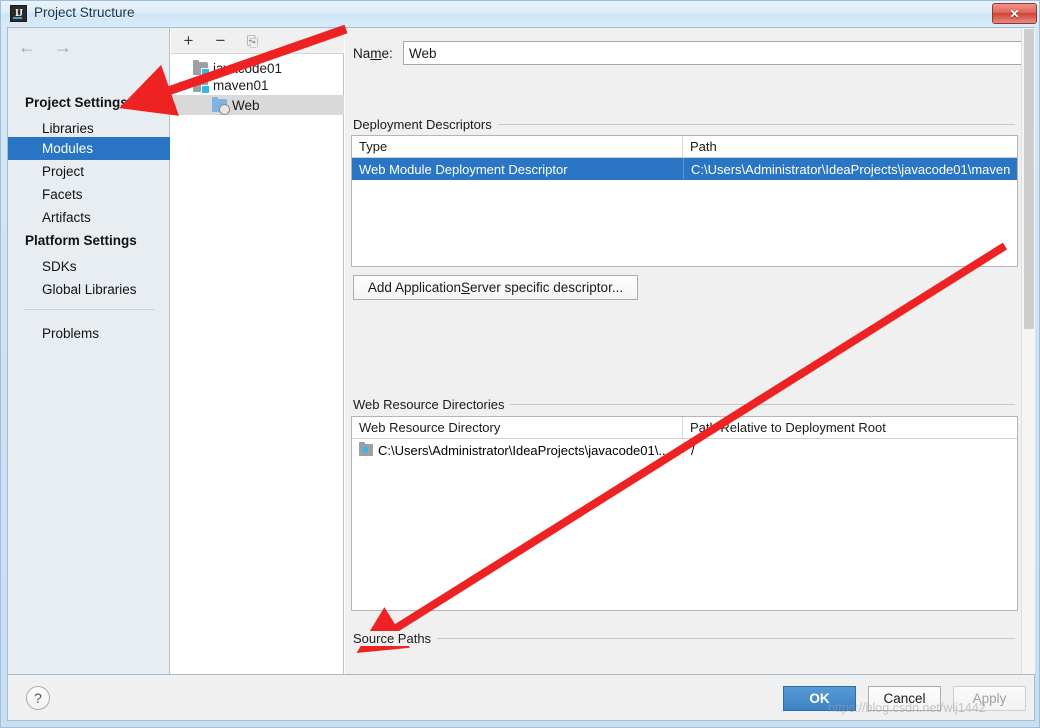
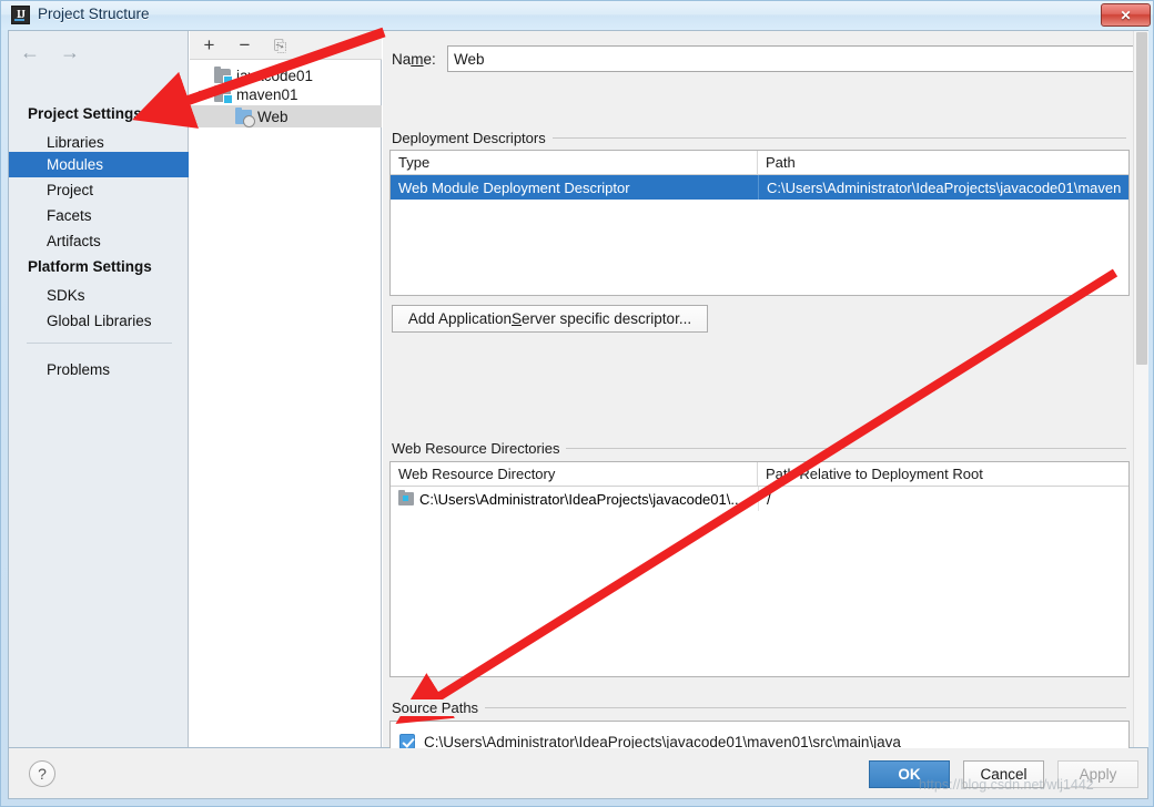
  IJ
  Project Structure
  ✕
  ←
  →
  Project Settings
  Libraries
  Modules
  Project
  Facets
  Artifacts
  Platform Settings
  SDKs
  Global Libraries
  Problems
  +
  −
  ⎘
  jaode01
  maven01
  Web
  Name:
  Web
  Deployment Descriptors
  Type
  Path
  Web Module Deployment Descriptor
  C:\Users\Administrator\IdeaProjects\javacode01\maven
  Add Application
  S
  erver specific descriptor...
  Web Resource Directories
  Web Resource Directory
  Pat Relative to Deployment Root
  C:\Users\Administrator\IdeaProjects\javacode01\...
  /
  Source Paths
+ C:\Users\Administrator\IdeaProjects\javacode01\maven01\src\main\java
  ?
  OK
  Cancel
  Apply
  https://blog.csdn.net/wlj1442
